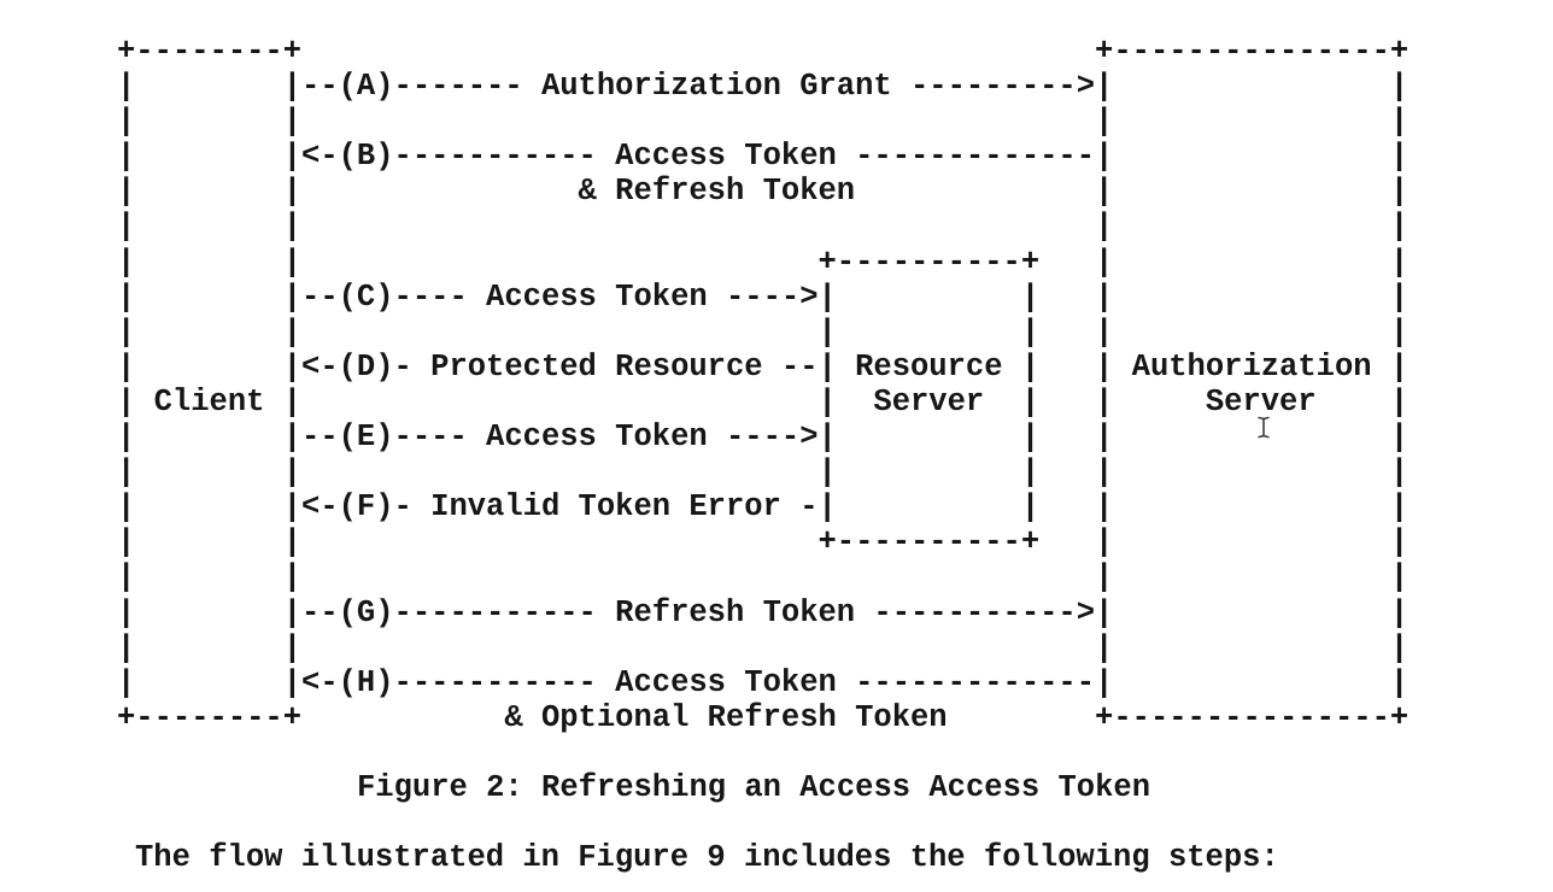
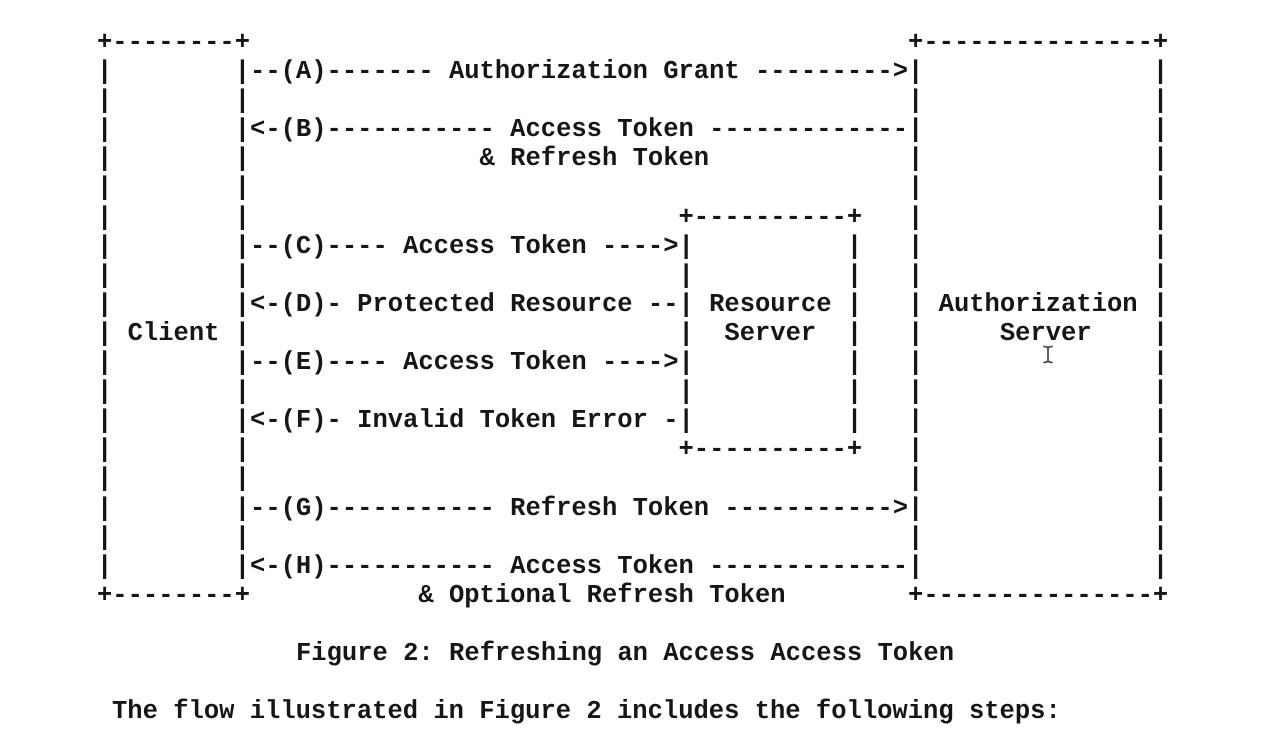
  +--------+ +---------------+
  | |--(A)------- Authorization Grant --------->| |
  | | | |
  | |<-(B)----------- Access Token -------------| |
  | | & Refresh Token | |
  | | | |
  | | +----------+ | |
  | |--(C)---- Access Token ---->| | | |
  | | | | | |
  | |<-(D)- Protected Resource --| Resource | | Authorization |
  | Client | | Server | | Server |
  | |--(E)---- Access Token ---->| | | |
  | | | | | |
  | |<-(F)- Invalid Token Error -| | | |
  | | +----------+ | |
  | | | |
  | |--(G)----------- Refresh Token ----------->| |
  | | | |
  | |<-(H)----------- Access Token -------------| |
  +--------+ & Optional Refresh Token +---------------+
  Figure 2: Refreshing an Access Access Token
- The flow illustrated in Figure 9 includes the following steps:
+ The flow illustrated in Figure 2 includes the following steps:
